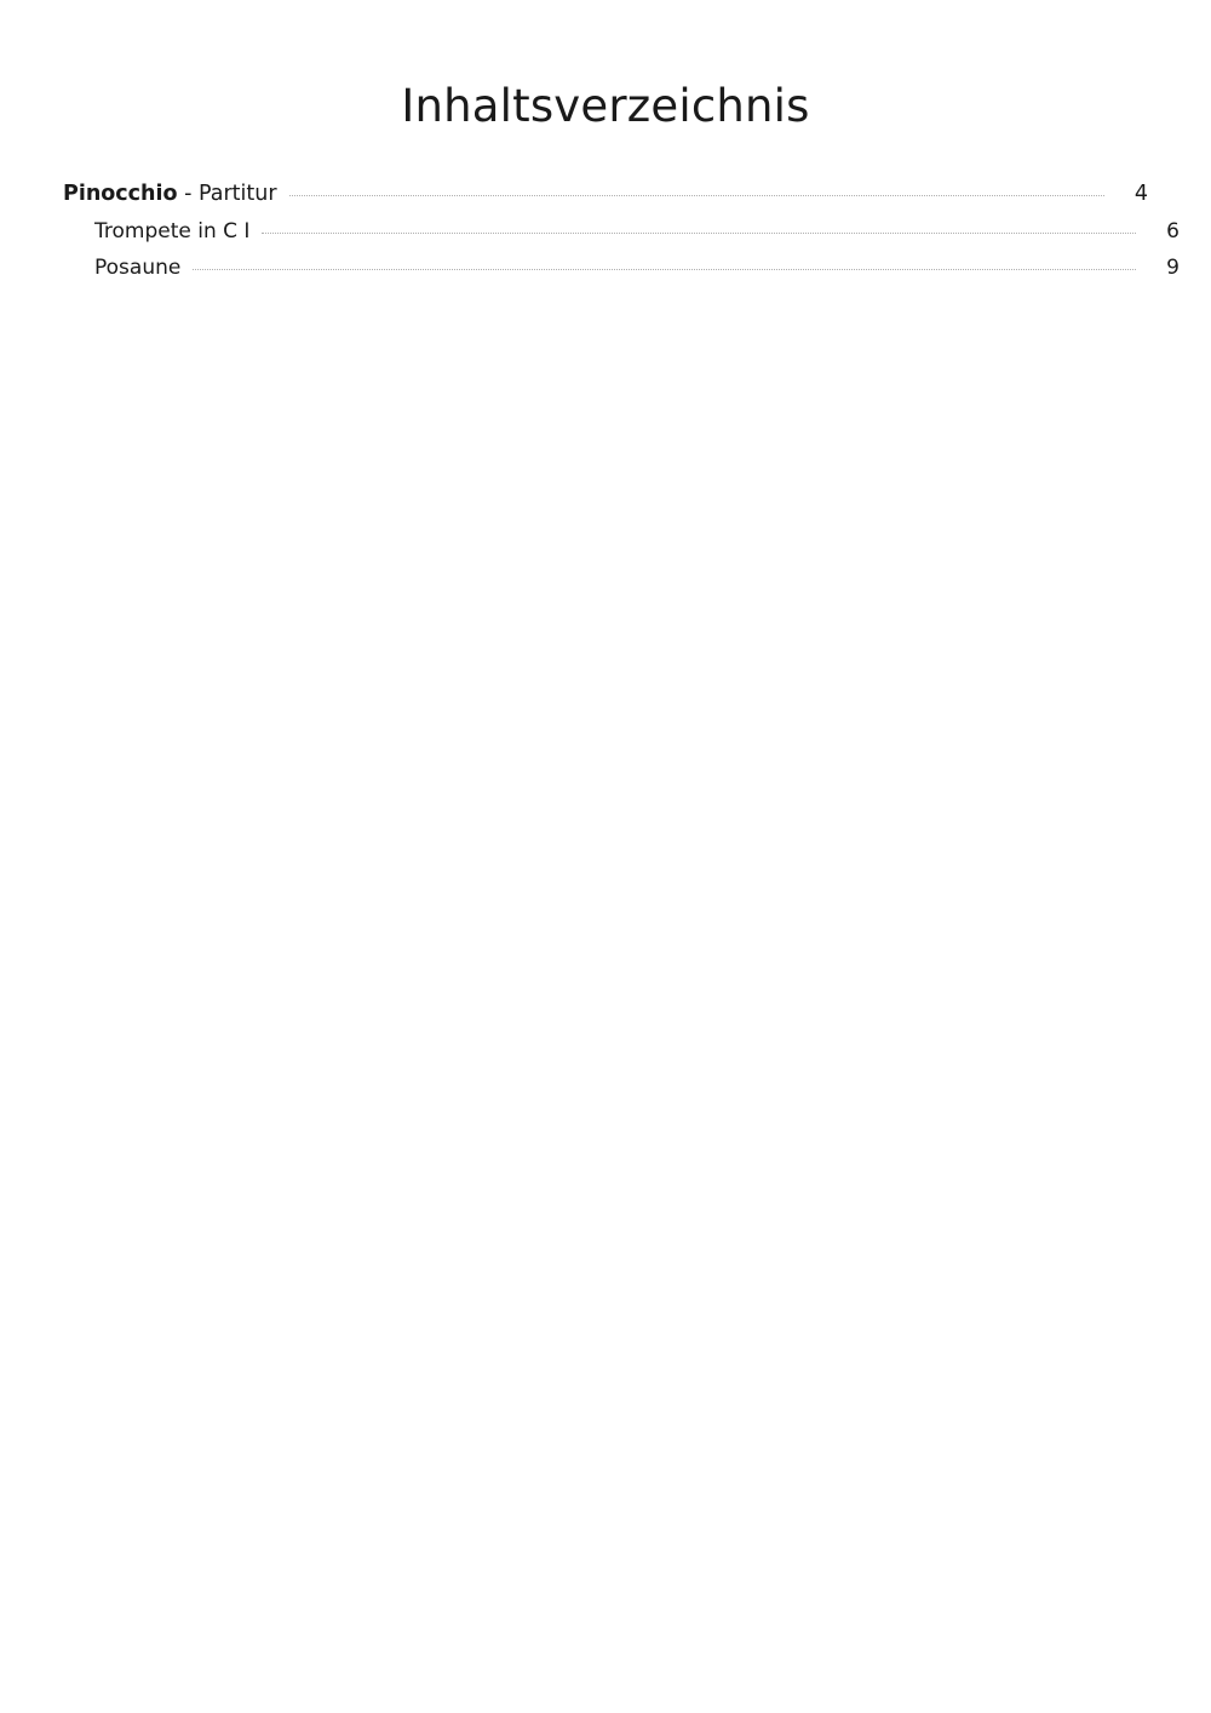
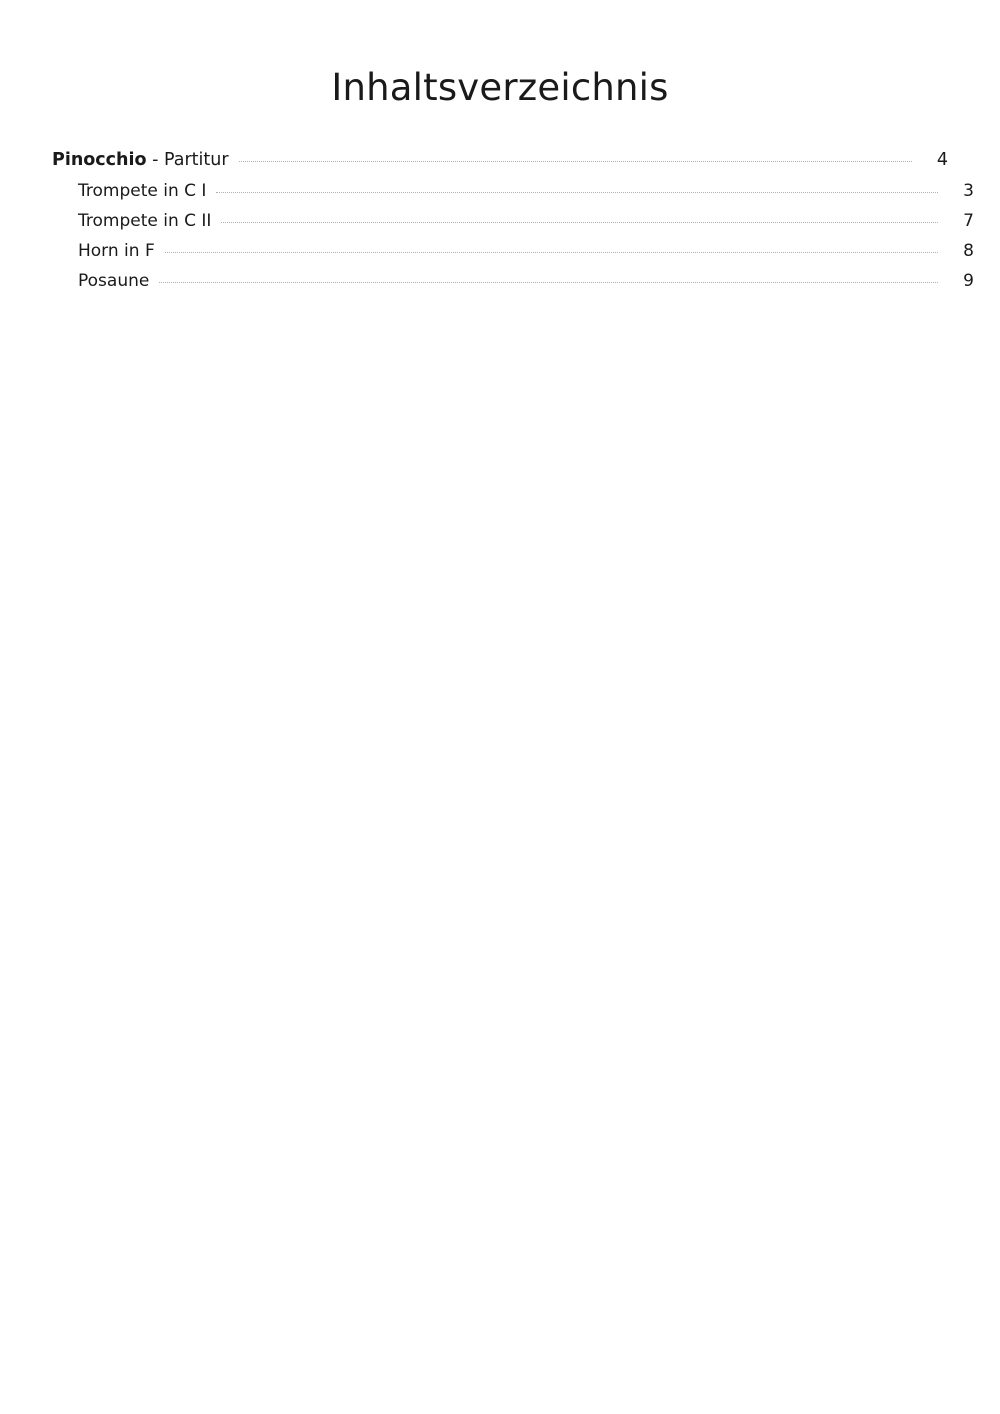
  Inhaltsverzeichnis
  Pinocchio - Partitur
  4
  Trompete in C I
- 6
+ 3
+ Trompete in C II
+ 7
+ Horn in F
+ 8
  Posaune
  9
